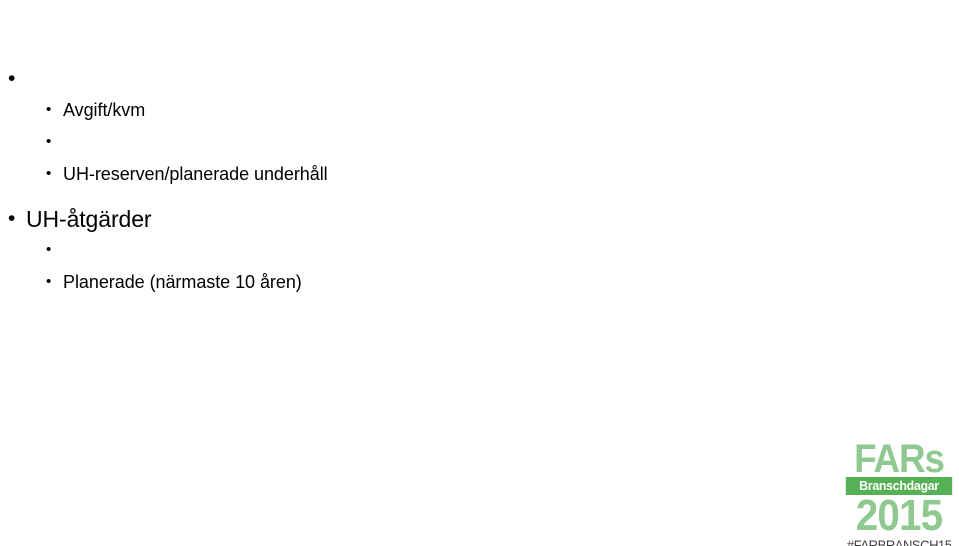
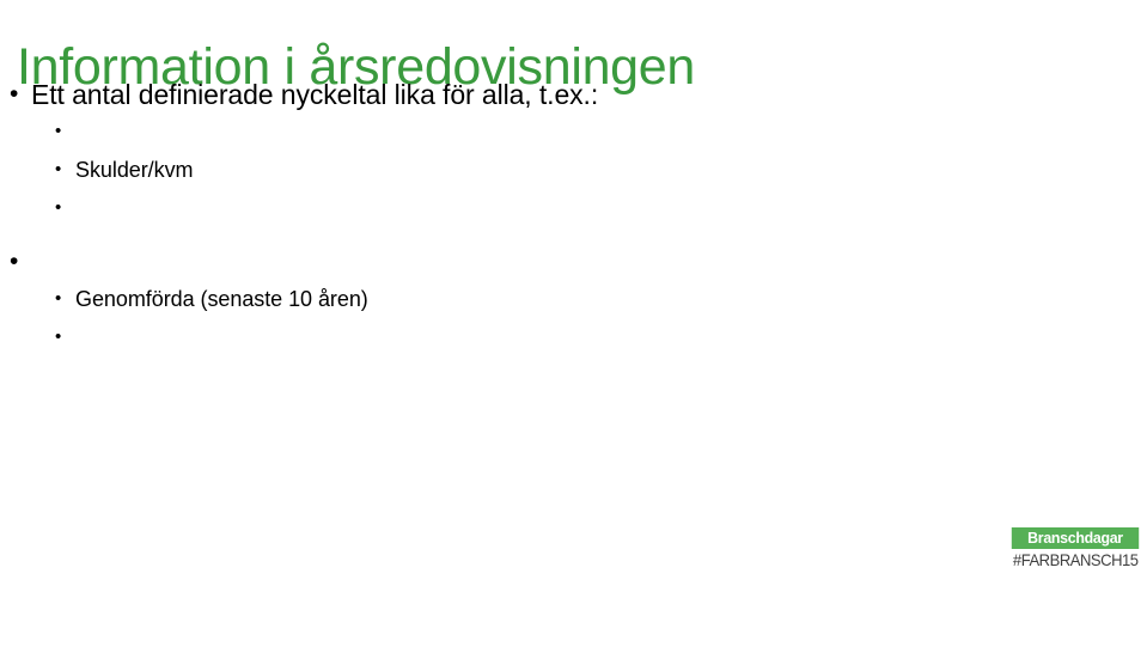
+ Information i årsredovisningen
  •
+ Ett antal definierade nyckeltal lika för alla, t.ex.:
  •
- Avgift/kvm
  •
+ Skulder/kvm
  •
- UH-reserven/planerade underhåll
  •
- UH-åtgärder
  •
+ Genomförda (senaste 10 åren)
  •
- Planerade (närmaste 10 åren)
- FARs
  Branschdagar
- 2015
  #FARBRANSCH15
